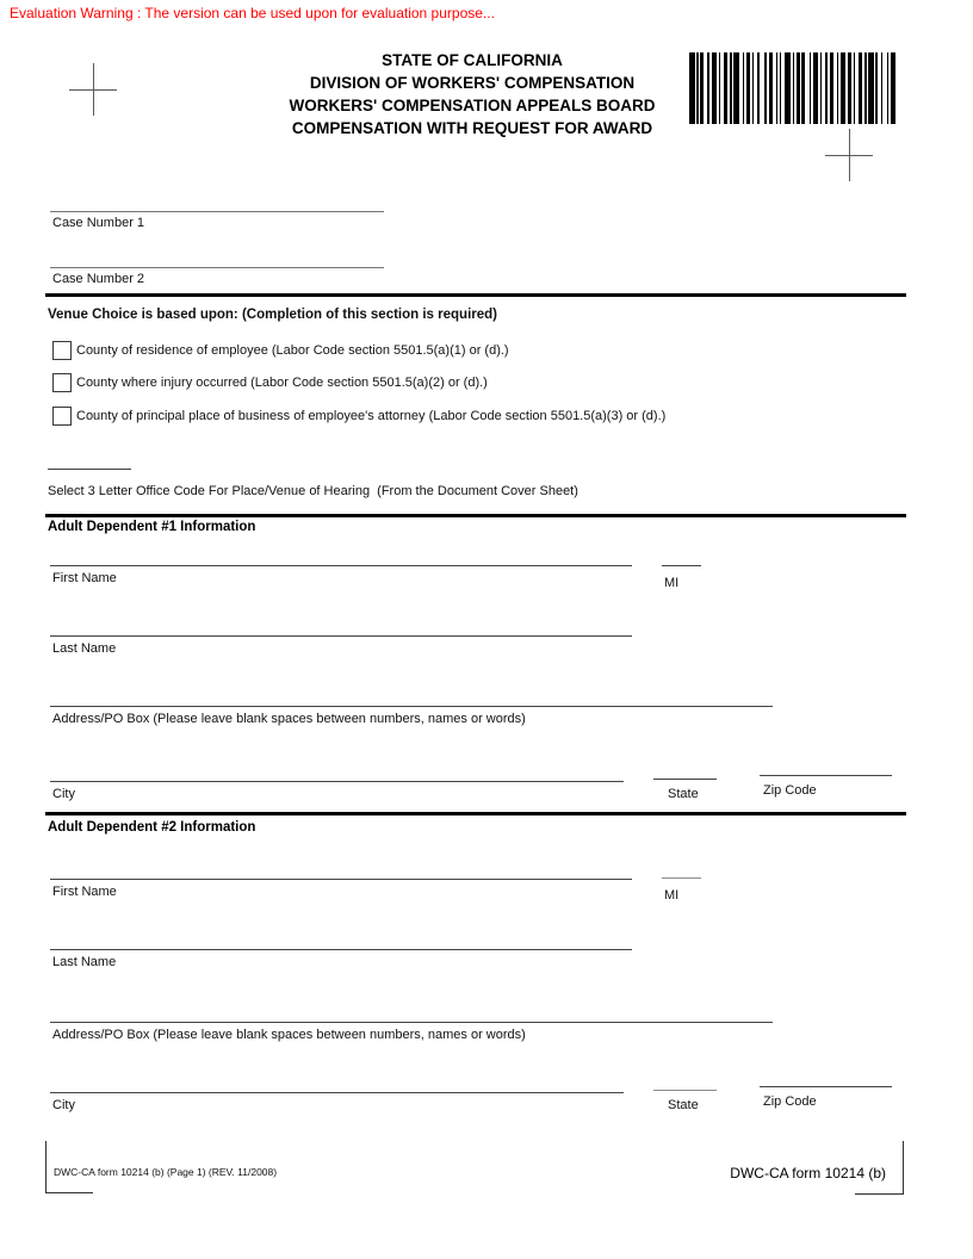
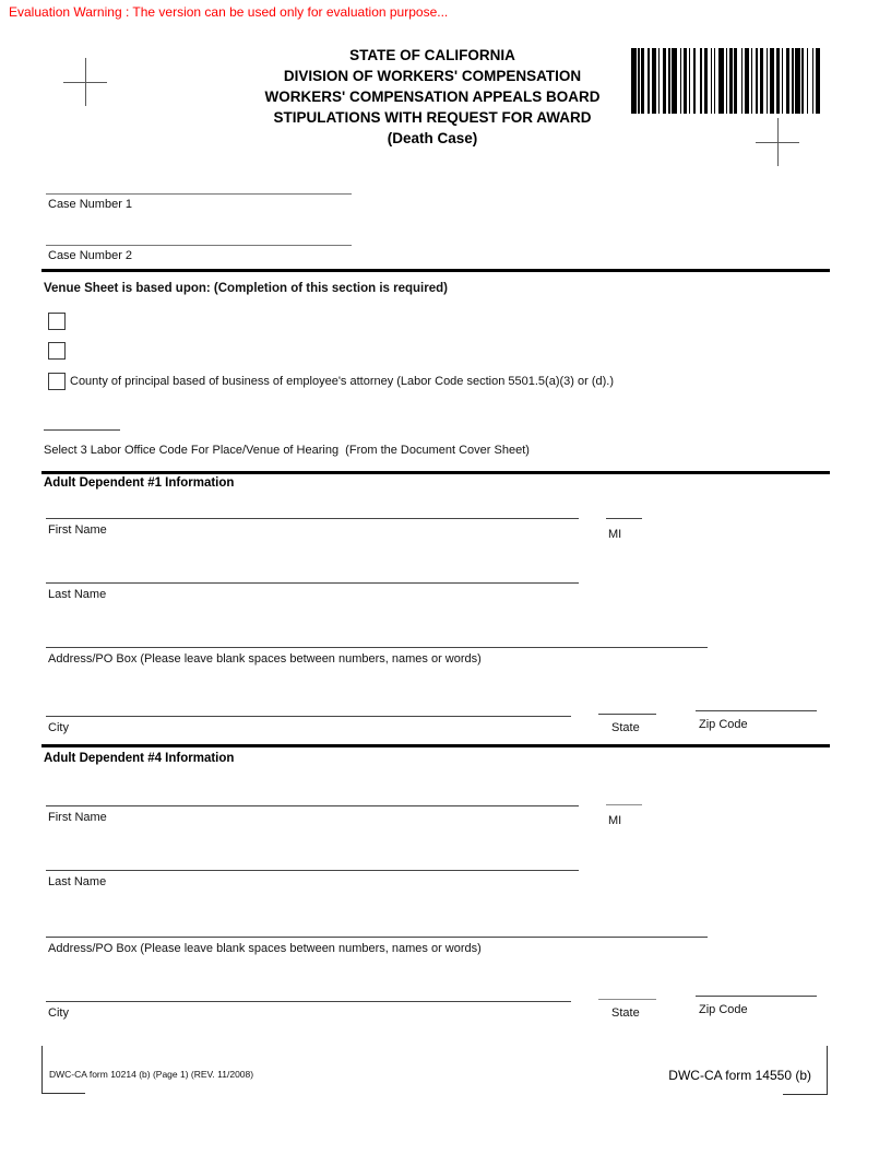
- Evaluation Warning : The version can be used upon for evaluation purpose...
+ Evaluation Warning : The version can be used only for evaluation purpose...
  STATE OF CALIFORNIA
  DIVISION OF WORKERS' COMPENSATION
  WORKERS' COMPENSATION APPEALS BOARD
- COMPENSATION WITH REQUEST FOR AWARD
+ STIPULATIONS WITH REQUEST FOR AWARD
+ (Death Case)
  Case Number 1
  Case Number 2
- Venue Choice is based upon: (Completion of this section is required)
+ Venue Sheet is based upon: (Completion of this section is required)
- County of residence of employee (Labor Code section 5501.5(a)(1) or (d).)
- County where injury occurred (Labor Code section 5501.5(a)(2) or (d).)
- County of principal place of business of employee's attorney (Labor Code section 5501.5(a)(3) or (d).)
+ County of principal based of business of employee's attorney (Labor Code section 5501.5(a)(3) or (d).)
- Select 3 Letter Office Code For Place/Venue of Hearing (From the Document Cover Sheet)
+ Select 3 Labor Office Code For Place/Venue of Hearing (From the Document Cover Sheet)
  Adult Dependent #1 Information
  First Name
  MI
  Last Name
  Address/PO Box (Please leave blank spaces between numbers, names or words)
  City
  State
  Zip Code
- Adult Dependent #2 Information
+ Adult Dependent #4 Information
  First Name
  MI
  Last Name
  Address/PO Box (Please leave blank spaces between numbers, names or words)
  City
  State
  Zip Code
  DWC-CA form 10214 (b) (Page 1) (REV. 11/2008)
- DWC-CA form 10214 (b)
+ DWC-CA form 14550 (b)
